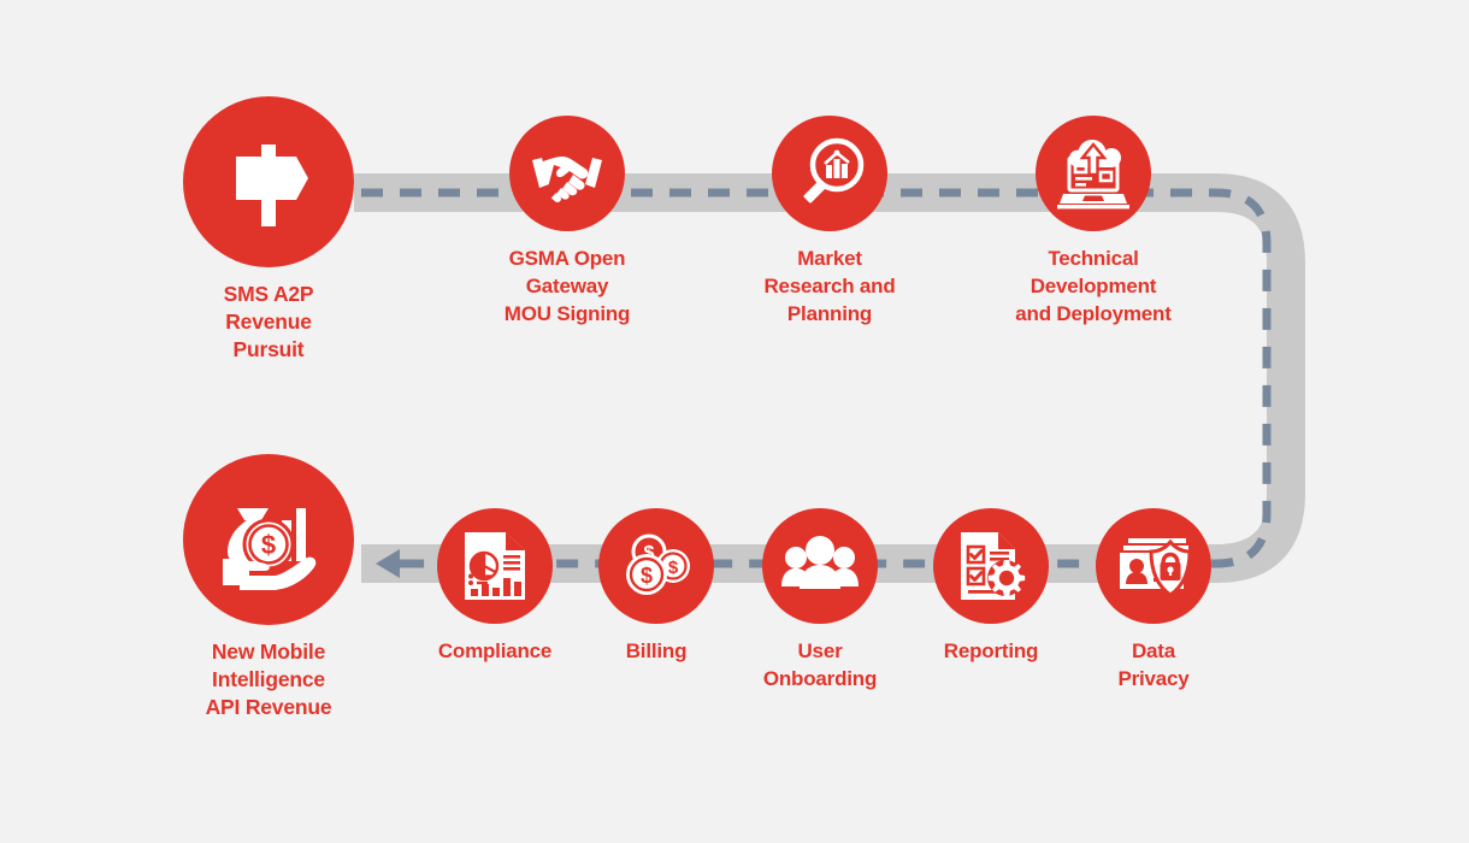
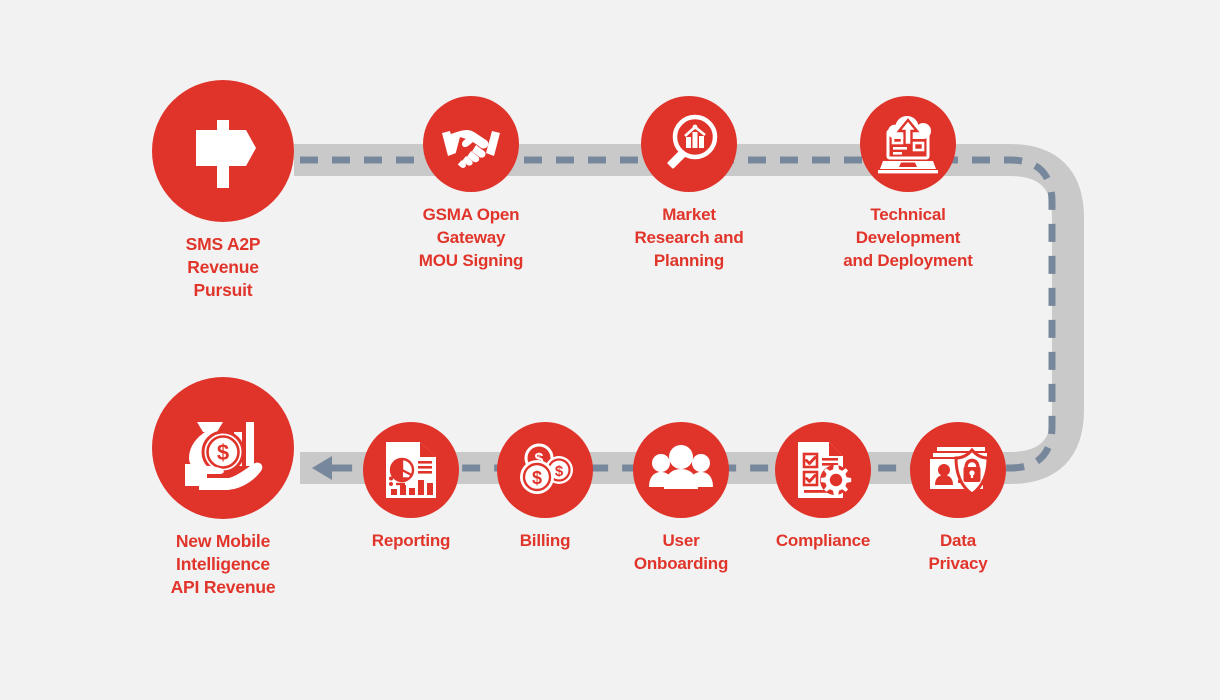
  SMS A2P
  Revenue
  Pursuit
  GSMA Open
  Gateway
  MOU Signing
  Market
  Research and
  Planning
  Technical
  Development
  and Deployment
  $
  New Mobile
  Intelligence
  API Revenue
- Compliance
+ Reporting
  $
  $
  $
  Billing
  User
  Onboarding
- Reporting
+ Compliance
  Data
  Privacy
